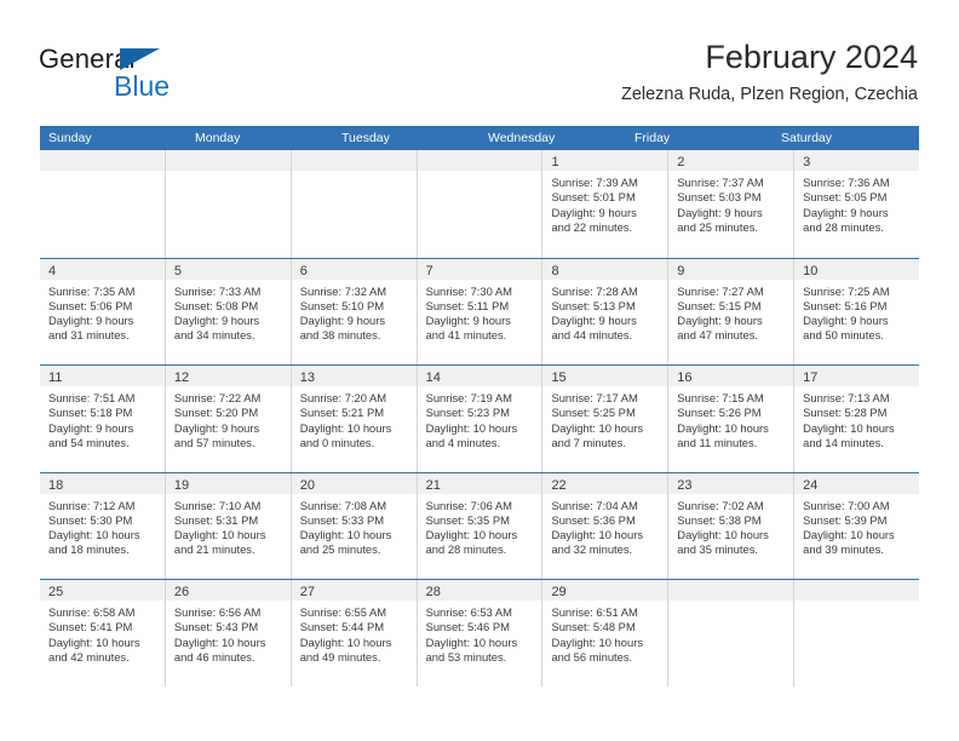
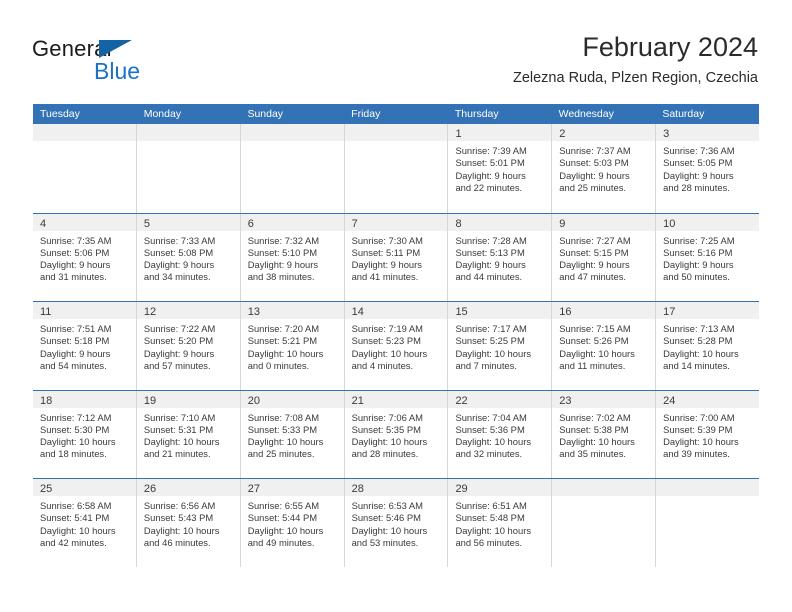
  General
  Blue
  February 2024
  Zelezna Ruda, Plzen Region, Czechia
- Sunday
+ Tuesday
  Monday
- Tuesday
+ Sunday
- Wednesday
+ Friday
+ Thursday
- Friday
+ Wednesday
  Saturday
  1
  Sunrise: 7:39 AM
  Sunset: 5:01 PM
  Daylight: 9 hours
  and 22 minutes.
  2
  Sunrise: 7:37 AM
  Sunset: 5:03 PM
  Daylight: 9 hours
  and 25 minutes.
  3
  Sunrise: 7:36 AM
  Sunset: 5:05 PM
  Daylight: 9 hours
  and 28 minutes.
  4
  Sunrise: 7:35 AM
  Sunset: 5:06 PM
  Daylight: 9 hours
  and 31 minutes.
  5
  Sunrise: 7:33 AM
  Sunset: 5:08 PM
  Daylight: 9 hours
  and 34 minutes.
  6
  Sunrise: 7:32 AM
  Sunset: 5:10 PM
  Daylight: 9 hours
  and 38 minutes.
  7
  Sunrise: 7:30 AM
  Sunset: 5:11 PM
  Daylight: 9 hours
  and 41 minutes.
  8
  Sunrise: 7:28 AM
  Sunset: 5:13 PM
  Daylight: 9 hours
  and 44 minutes.
  9
  Sunrise: 7:27 AM
  Sunset: 5:15 PM
  Daylight: 9 hours
  and 47 minutes.
  10
  Sunrise: 7:25 AM
  Sunset: 5:16 PM
  Daylight: 9 hours
  and 50 minutes.
  11
  Sunrise: 7:51 AM
  Sunset: 5:18 PM
  Daylight: 9 hours
  and 54 minutes.
  12
  Sunrise: 7:22 AM
  Sunset: 5:20 PM
  Daylight: 9 hours
  and 57 minutes.
  13
  Sunrise: 7:20 AM
  Sunset: 5:21 PM
  Daylight: 10 hours
  and 0 minutes.
  14
  Sunrise: 7:19 AM
  Sunset: 5:23 PM
  Daylight: 10 hours
  and 4 minutes.
  15
  Sunrise: 7:17 AM
  Sunset: 5:25 PM
  Daylight: 10 hours
  and 7 minutes.
  16
  Sunrise: 7:15 AM
  Sunset: 5:26 PM
  Daylight: 10 hours
  and 11 minutes.
  17
  Sunrise: 7:13 AM
  Sunset: 5:28 PM
  Daylight: 10 hours
  and 14 minutes.
  18
  Sunrise: 7:12 AM
  Sunset: 5:30 PM
  Daylight: 10 hours
  and 18 minutes.
  19
  Sunrise: 7:10 AM
  Sunset: 5:31 PM
  Daylight: 10 hours
  and 21 minutes.
  20
  Sunrise: 7:08 AM
  Sunset: 5:33 PM
  Daylight: 10 hours
  and 25 minutes.
  21
  Sunrise: 7:06 AM
  Sunset: 5:35 PM
  Daylight: 10 hours
  and 28 minutes.
  22
  Sunrise: 7:04 AM
  Sunset: 5:36 PM
  Daylight: 10 hours
  and 32 minutes.
  23
  Sunrise: 7:02 AM
  Sunset: 5:38 PM
  Daylight: 10 hours
  and 35 minutes.
  24
  Sunrise: 7:00 AM
  Sunset: 5:39 PM
  Daylight: 10 hours
  and 39 minutes.
  25
  Sunrise: 6:58 AM
  Sunset: 5:41 PM
  Daylight: 10 hours
  and 42 minutes.
  26
  Sunrise: 6:56 AM
  Sunset: 5:43 PM
  Daylight: 10 hours
  and 46 minutes.
  27
  Sunrise: 6:55 AM
  Sunset: 5:44 PM
  Daylight: 10 hours
  and 49 minutes.
  28
  Sunrise: 6:53 AM
  Sunset: 5:46 PM
  Daylight: 10 hours
  and 53 minutes.
  29
  Sunrise: 6:51 AM
  Sunset: 5:48 PM
  Daylight: 10 hours
  and 56 minutes.
